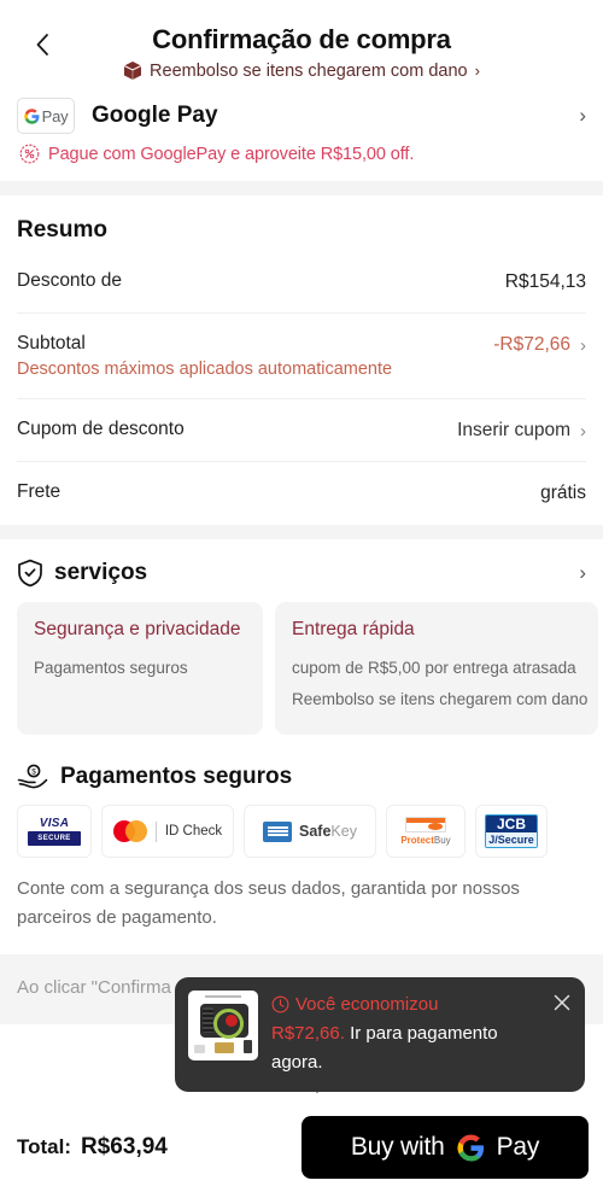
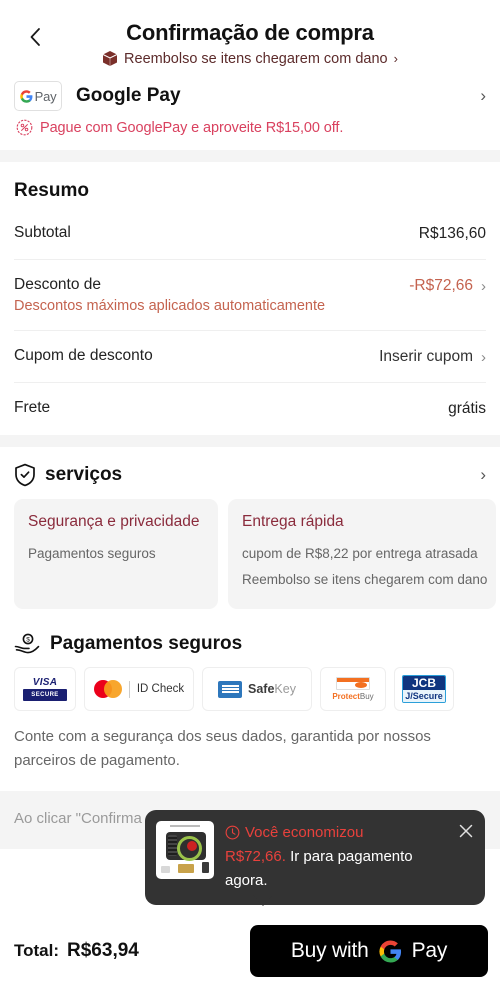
  Confirmação de compra
  Reembolso se itens chegarem com dano
  ›
  Pay
  Google Pay
  ›
  Pague com GooglePay e aproveite R$15,00 off.
  Resumo
- Desconto de
+ Subtotal
- R$154,13
+ R$136,60
- Subtotal
+ Desconto de
  Descontos máximos aplicados automaticamente
  -R$72,66
  ›
  Cupom de desconto
  Inserir cupom
  ›
  Frete
  grátis
  serviços
  ›
  Segurança e privacidade
  Pagamentos seguros
  Entrega rápida
- cupom de R$5,00 por entrega atrasada
+ cupom de R$8,22 por entrega atrasada
  Reembolso se itens chegarem com dano
  Pagamentos seguros
  VISA
  ID Check
  SafeKey
  ProtectBuy
  JCB
  J/Secure
  Conte com a segurança dos seus dados, garantida por nossos parceiros de pagamento.
  Ao clicar "Confirma
  Você economizou
  R$72,66. Ir para pagamento agora.
  Total:
  R$63,94
  Buy with
  Pay
